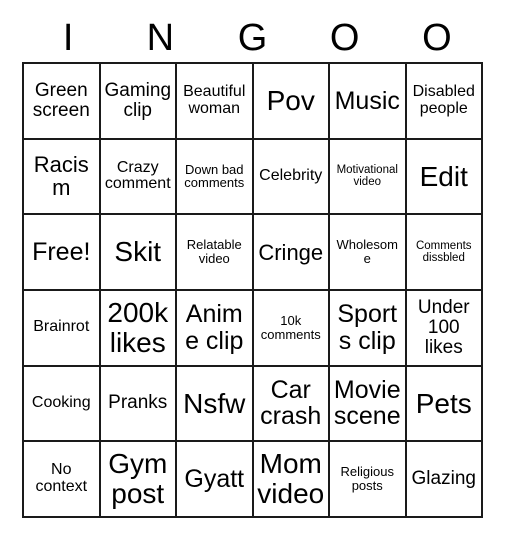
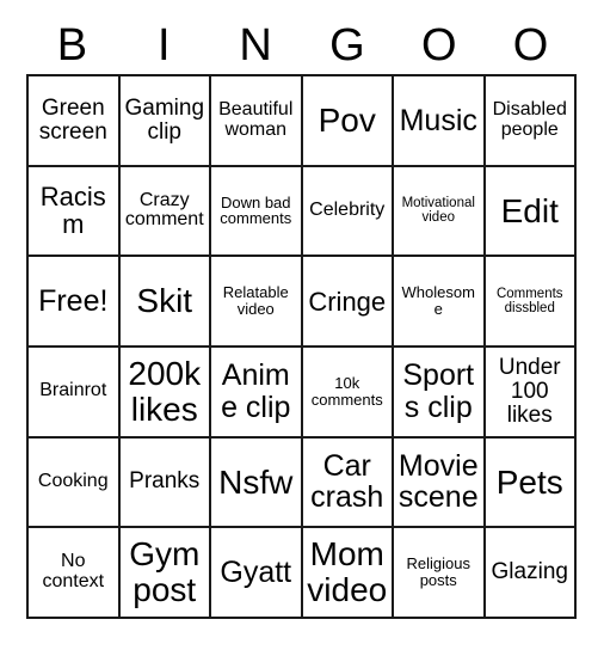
+ B
  I
  N
  G
  O
  O
  Green screen
  Gaming clip
  Beautiful woman
  Pov
  Music
  Disabled people
  Racism
  Crazy comment
  Down bad comments
  Celebrity
  Motivational video
  Edit
  Free!
  Skit
  Relatable video
  Cringe
  Wholesome
  Comments dissbled
  Brainrot
  200k likes
  Anime clip
  10k comments
  Sports clip
  Under 100 likes
  Cooking
  Pranks
  Nsfw
  Car crash
  Movie scene
  Pets
  No context
  Gym post
  Gyatt
  Mom video
  Religious posts
  Glazing
